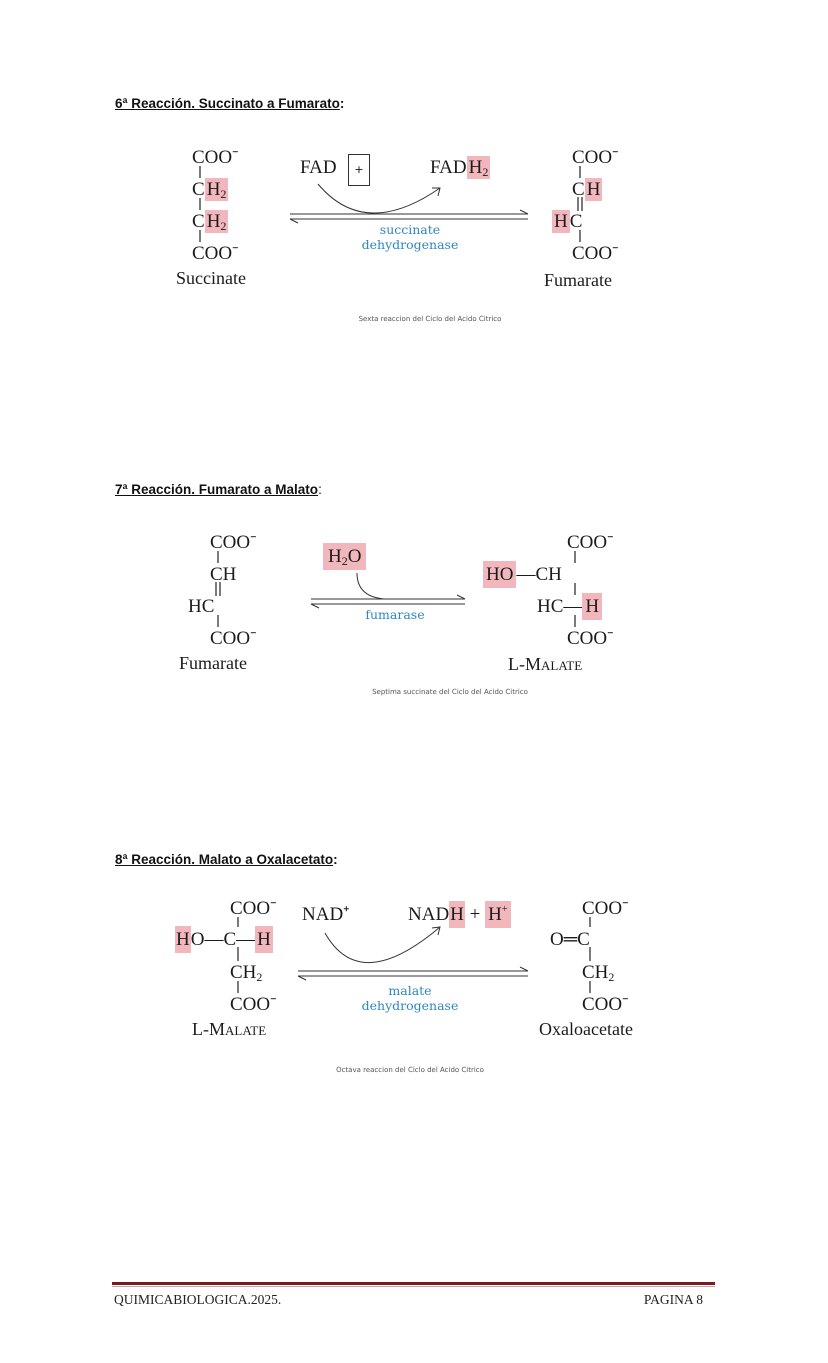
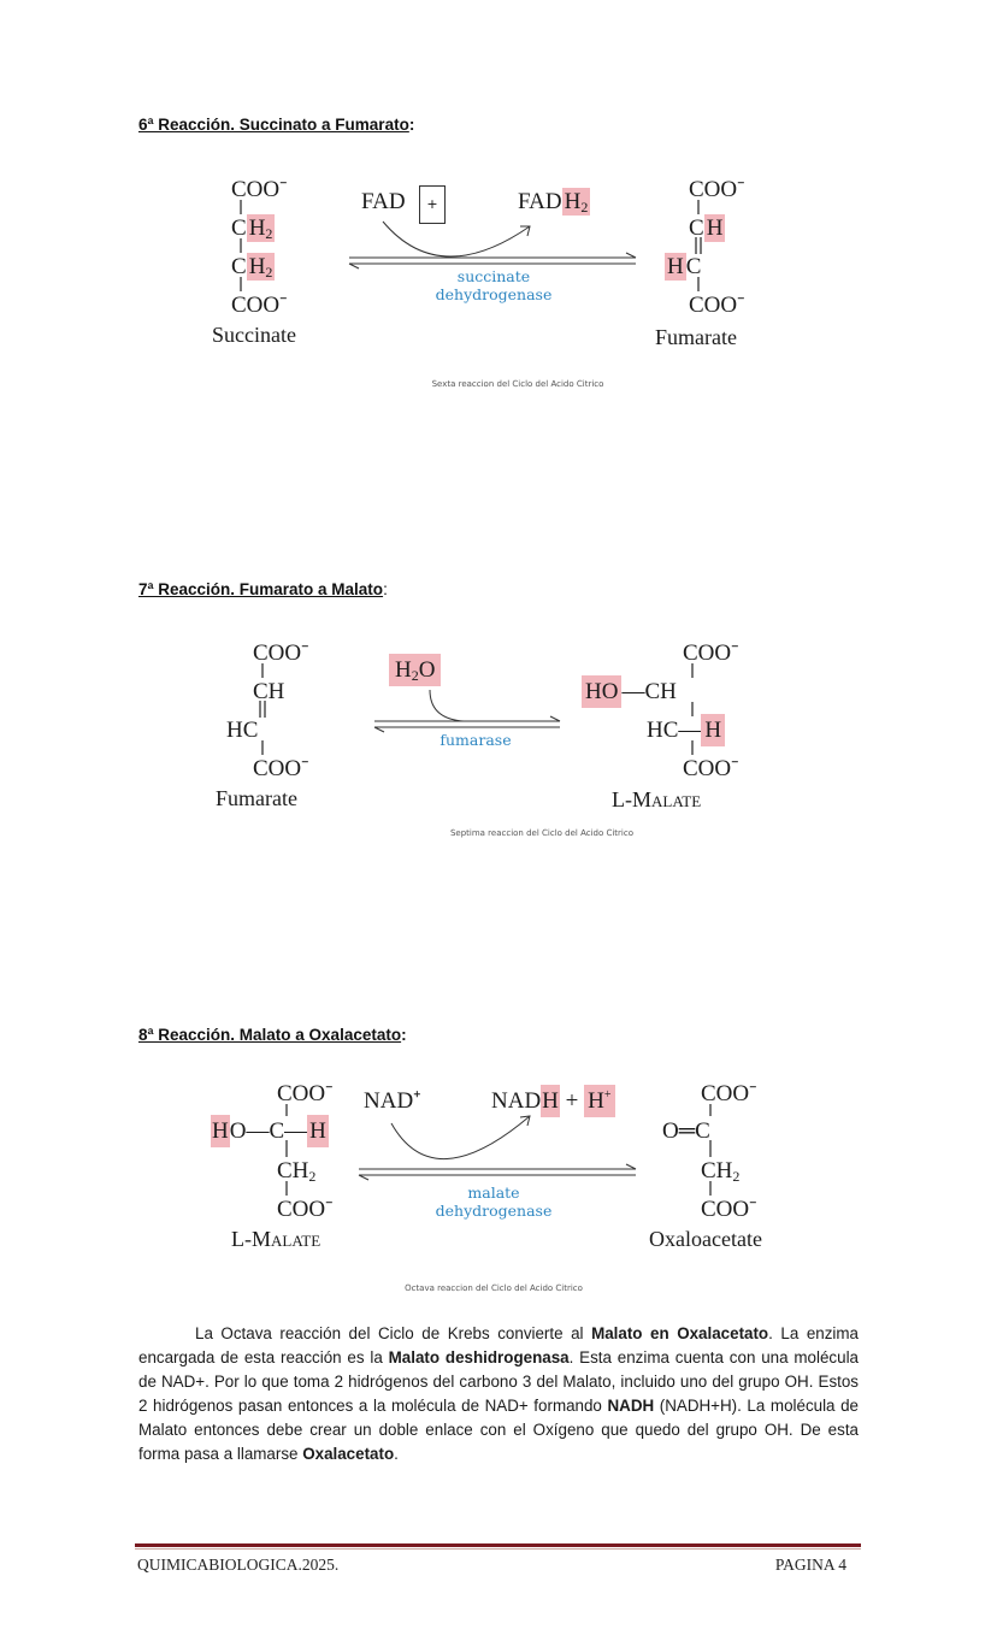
  6ª Reacción. Succinato a Fumarato:
  COO⁻
  CH2
  CH2
  COO⁻
  Succinate
  FAD
  +
  FADH2
  succinate
  dehydrogenase
  COO⁻
  CH
  HC
  COO⁻
  Fumarate
  Sexta reaccion del Ciclo del Acido Citrico
  7ª Reacción. Fumarato a Malato:
  COO⁻
  CH
  HC
  COO⁻
  Fumarate
  H2O
  fumarase
  COO⁻
  HO —CH
  HC— H
  COO⁻
  L-Malate
- Septima succinate del Ciclo del Acido Citrico
+ Septima reaccion del Ciclo del Acido Citrico
  8ª Reacción. Malato a Oxalacetato:
  COO⁻
  HO—C—H
  CH2
  COO⁻
  L-Malate
  NAD⁺
  NADH + H+
  malate
  dehydrogenase
  COO⁻
  O═C
  CH2
  COO⁻
  Oxaloacetate
  Octava reaccion del Ciclo del Acido Citrico
+ La Octava reacción del Ciclo de Krebs convierte al Malato en Oxalacetato. La enzima encargada de esta reacción es la Malato deshidrogenasa. Esta enzima cuenta con una molécula de NAD+. Por lo que toma 2 hidrógenos del carbono 3 del Malato, incluido uno del grupo OH. Estos 2 hidrógenos pasan entonces a la molécula de NAD+ formando NADH (NADH+H). La molécula de Malato entonces debe crear un doble enlace con el Oxígeno que quedo del grupo OH. De esta forma pasa a llamarse Oxalacetato.
  QUIMICABIOLOGICA.2025.
- PAGINA 8
+ PAGINA 4
